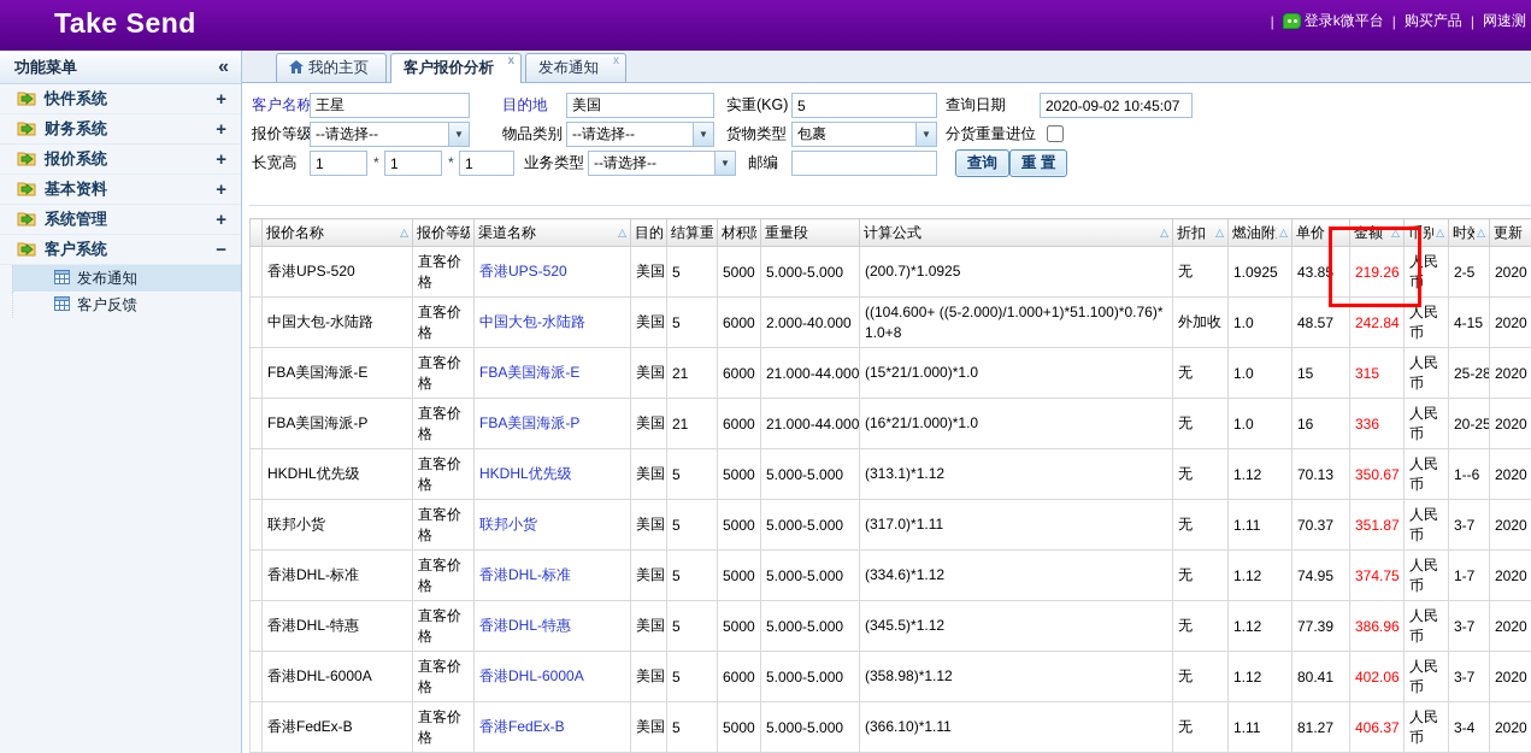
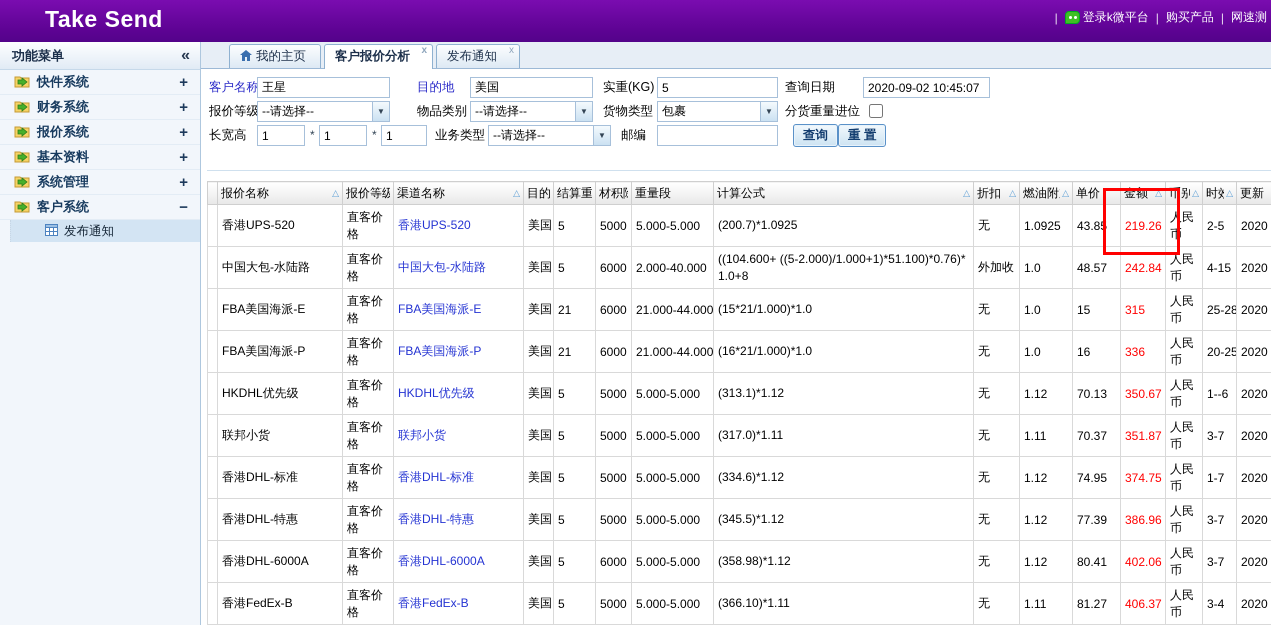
  Take Send
  |
  登录k微平台
  |
  购买产品
  |
  网速测
  功能菜单
  «
  快件系统
  +
  财务系统
  +
  报价系统
  +
  基本资料
  +
  系统管理
  +
  客户系统
  −
  发布通知
- 客户反馈
  我的主页
  客户报价分析
  x
  发布通知
  x
  客户名称
  王星
  目的地
  美国
  实重(KG)
  5
  查询日期
  2020-09-02 10:45:07
  报价等级
  --请选择--
  ▼
  物品类别
  --请选择--
  ▼
  货物类型
  包裹
  ▼
  分货重量进位
  长宽高
  1
  *
  1
  *
  1
  业务类型
  --请选择--
  ▼
  邮编
  查询
  重 置
  	报价名称 △	报价等级	渠道名称 △	目的	结算重	材积	重量段	计算公式 △	折扣 △	燃油附 △	单价	金额 △	币别△	时效△	更新
  	香港UPS-520	直客价格	香港UPS-520	美国	5	5000	5.000-5.000	(200.7)*1.0925	无	1.0925	43.85	219.26	人民币	2-5	2020
  	中国大包-水陆路	直客价格	中国大包-水陆路	美国	5	6000	2.000-40.000	((104.600+ ((5-2.000)/1.000+1)*51.100)*0.76)*1.0+8	外加收	1.0	48.57	242.84	人民币	4-15	2020
  	FBA美国海派-E	直客价格	FBA美国海派-E	美国	21	6000	21.000-44.000	(15*21/1.000)*1.0	无	1.0	15	315	人民币	25-28	2020
  	FBA美国海派-P	直客价格	FBA美国海派-P	美国	21	6000	21.000-44.000	(16*21/1.000)*1.0	无	1.0	16	336	人民币	20-25	2020
  	HKDHL优先级	直客价格	HKDHL优先级	美国	5	5000	5.000-5.000	(313.1)*1.12	无	1.12	70.13	350.67	人民币	1--6	2020
  	联邦小货	直客价格	联邦小货	美国	5	5000	5.000-5.000	(317.0)*1.11	无	1.11	70.37	351.87	人民币	3-7	2020
  	香港DHL-标准	直客价格	香港DHL-标准	美国	5	5000	5.000-5.000	(334.6)*1.12	无	1.12	74.95	374.75	人民币	1-7	2020
  	香港DHL-特惠	直客价格	香港DHL-特惠	美国	5	5000	5.000-5.000	(345.5)*1.12	无	1.12	77.39	386.96	人民币	3-7	2020
  	香港DHL-6000A	直客价格	香港DHL-6000A	美国	5	6000	5.000-5.000	(358.98)*1.12	无	1.12	80.41	402.06	人民币	3-7	2020
  	香港FedEx-B	直客价格	香港FedEx-B	美国	5	5000	5.000-5.000	(366.10)*1.11	无	1.11	81.27	406.37	人民币	3-4	2020
